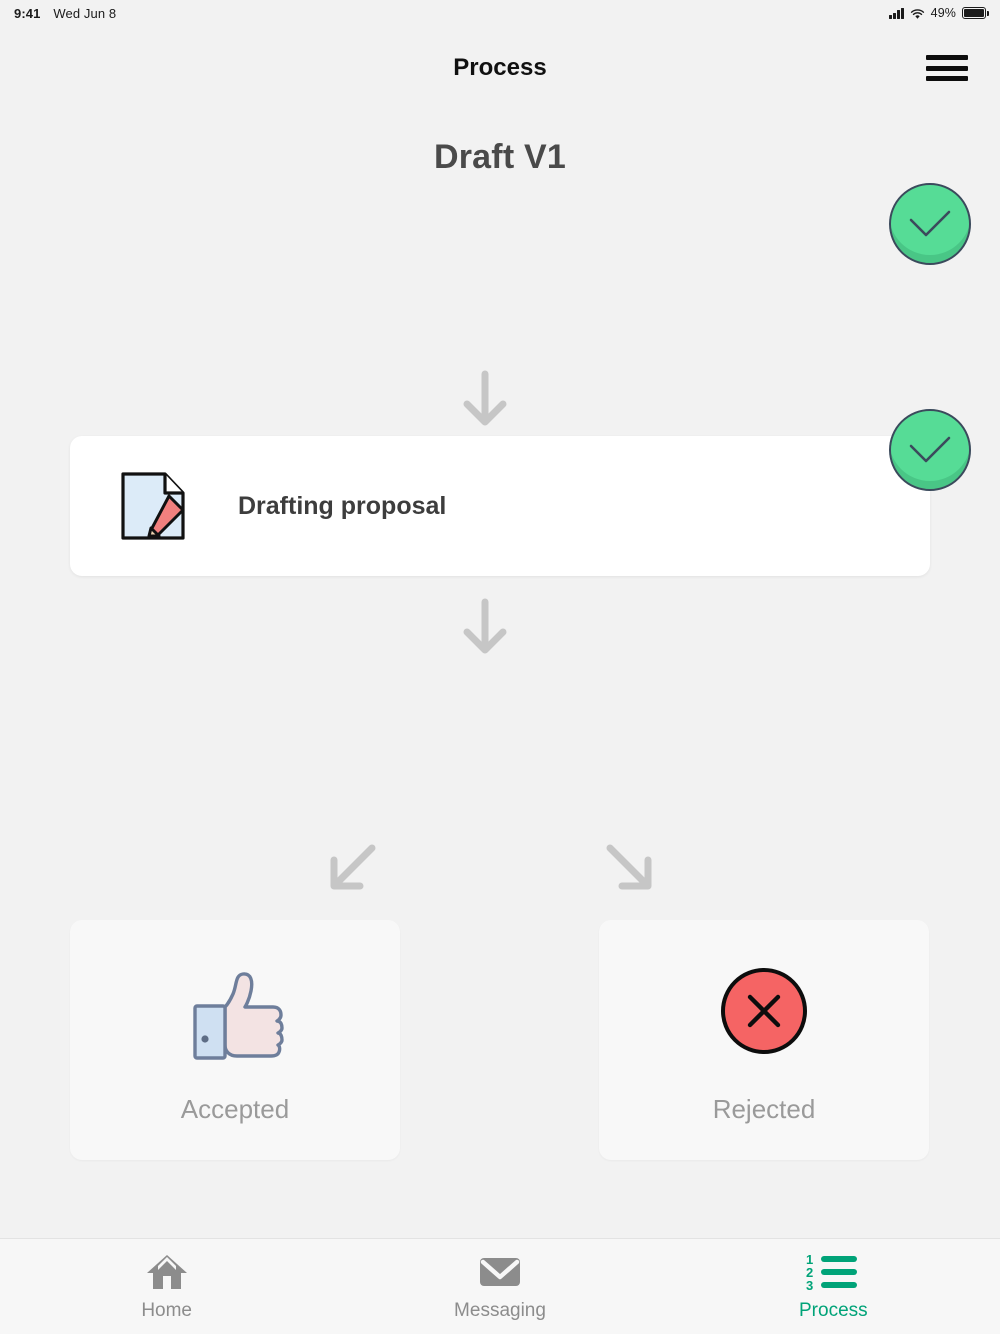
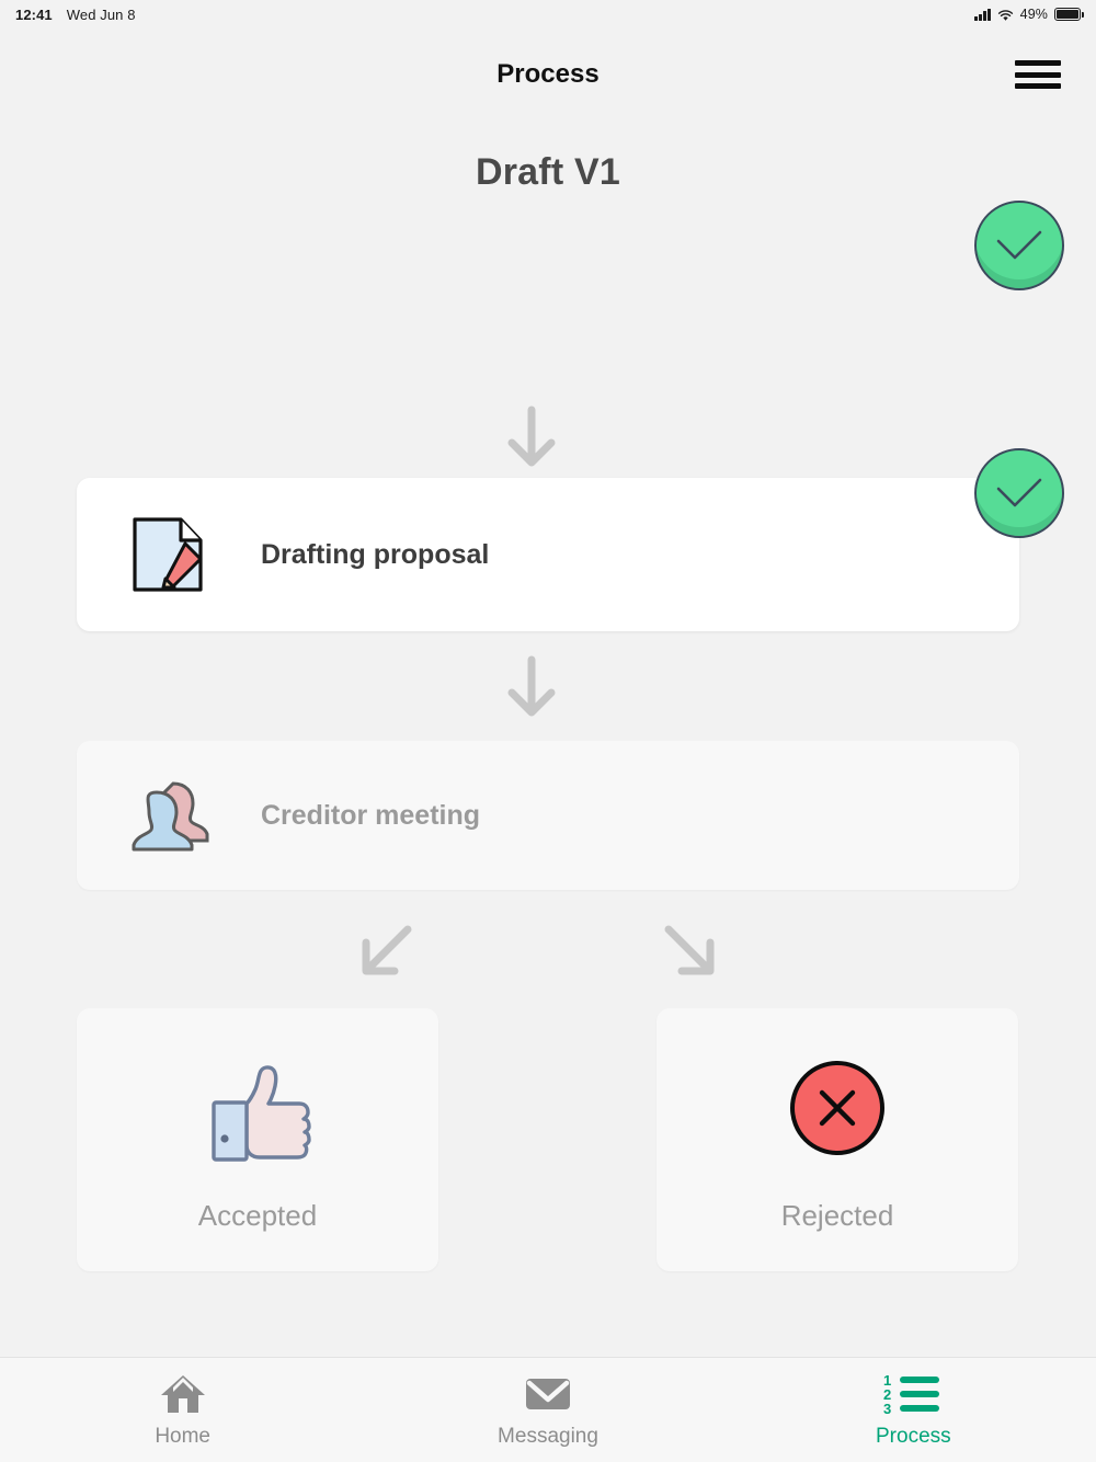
- 9:41
+ 12:41
  Wed Jun 8
  49%
  Process
  Draft V1
  Drafting proposal
+ Creditor meeting
  Accepted
  Rejected
  Home
  Messaging
  1
  2
  3
  Process
